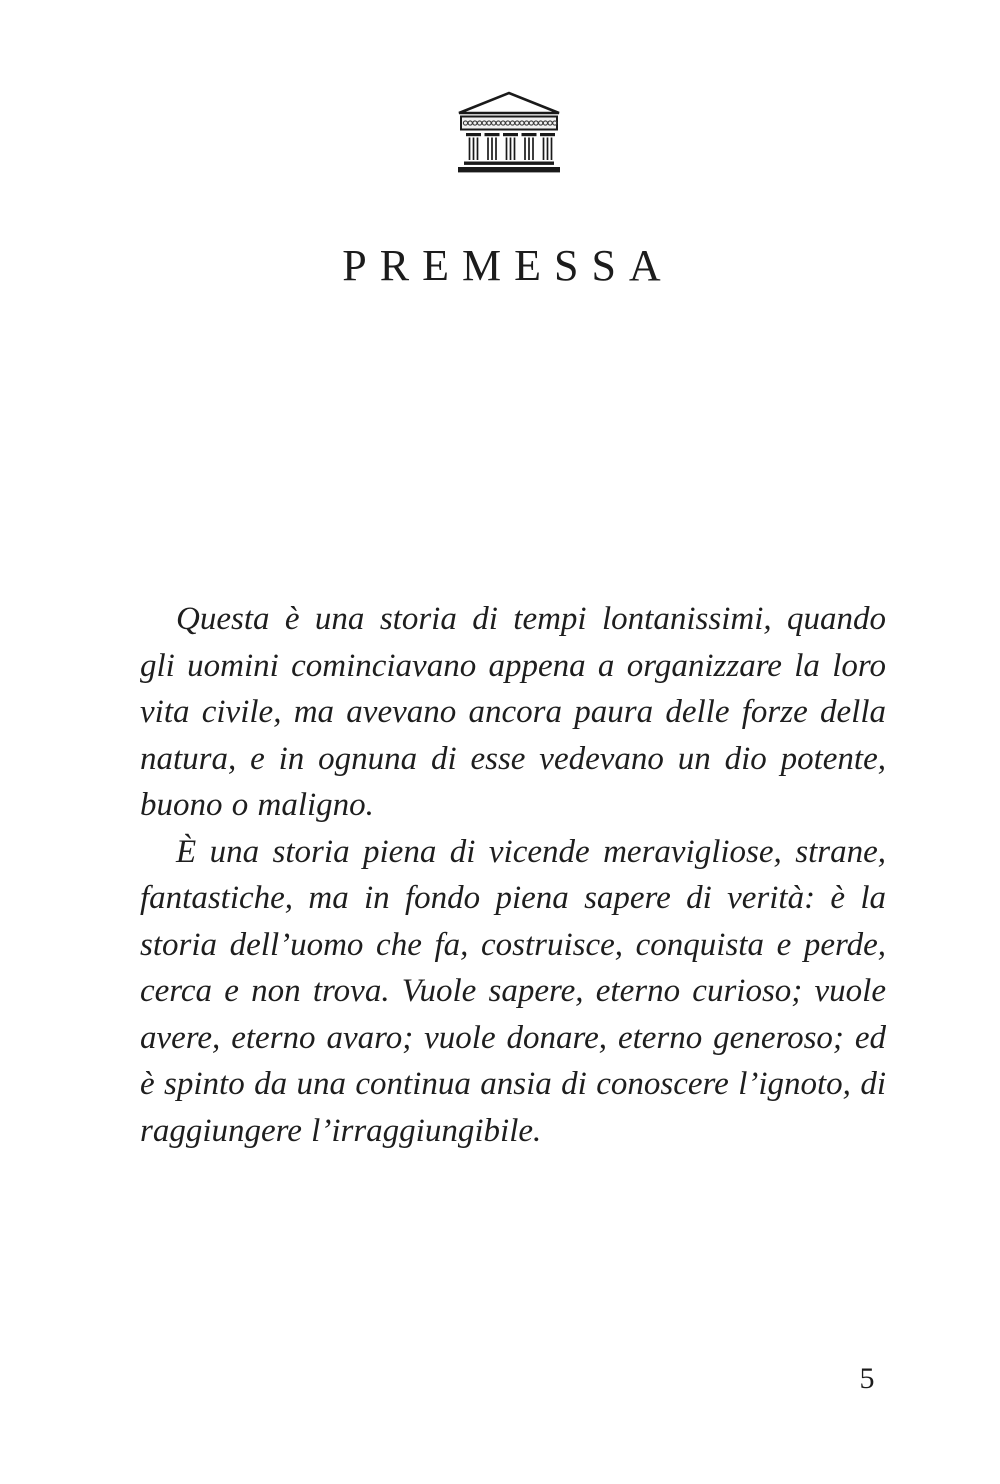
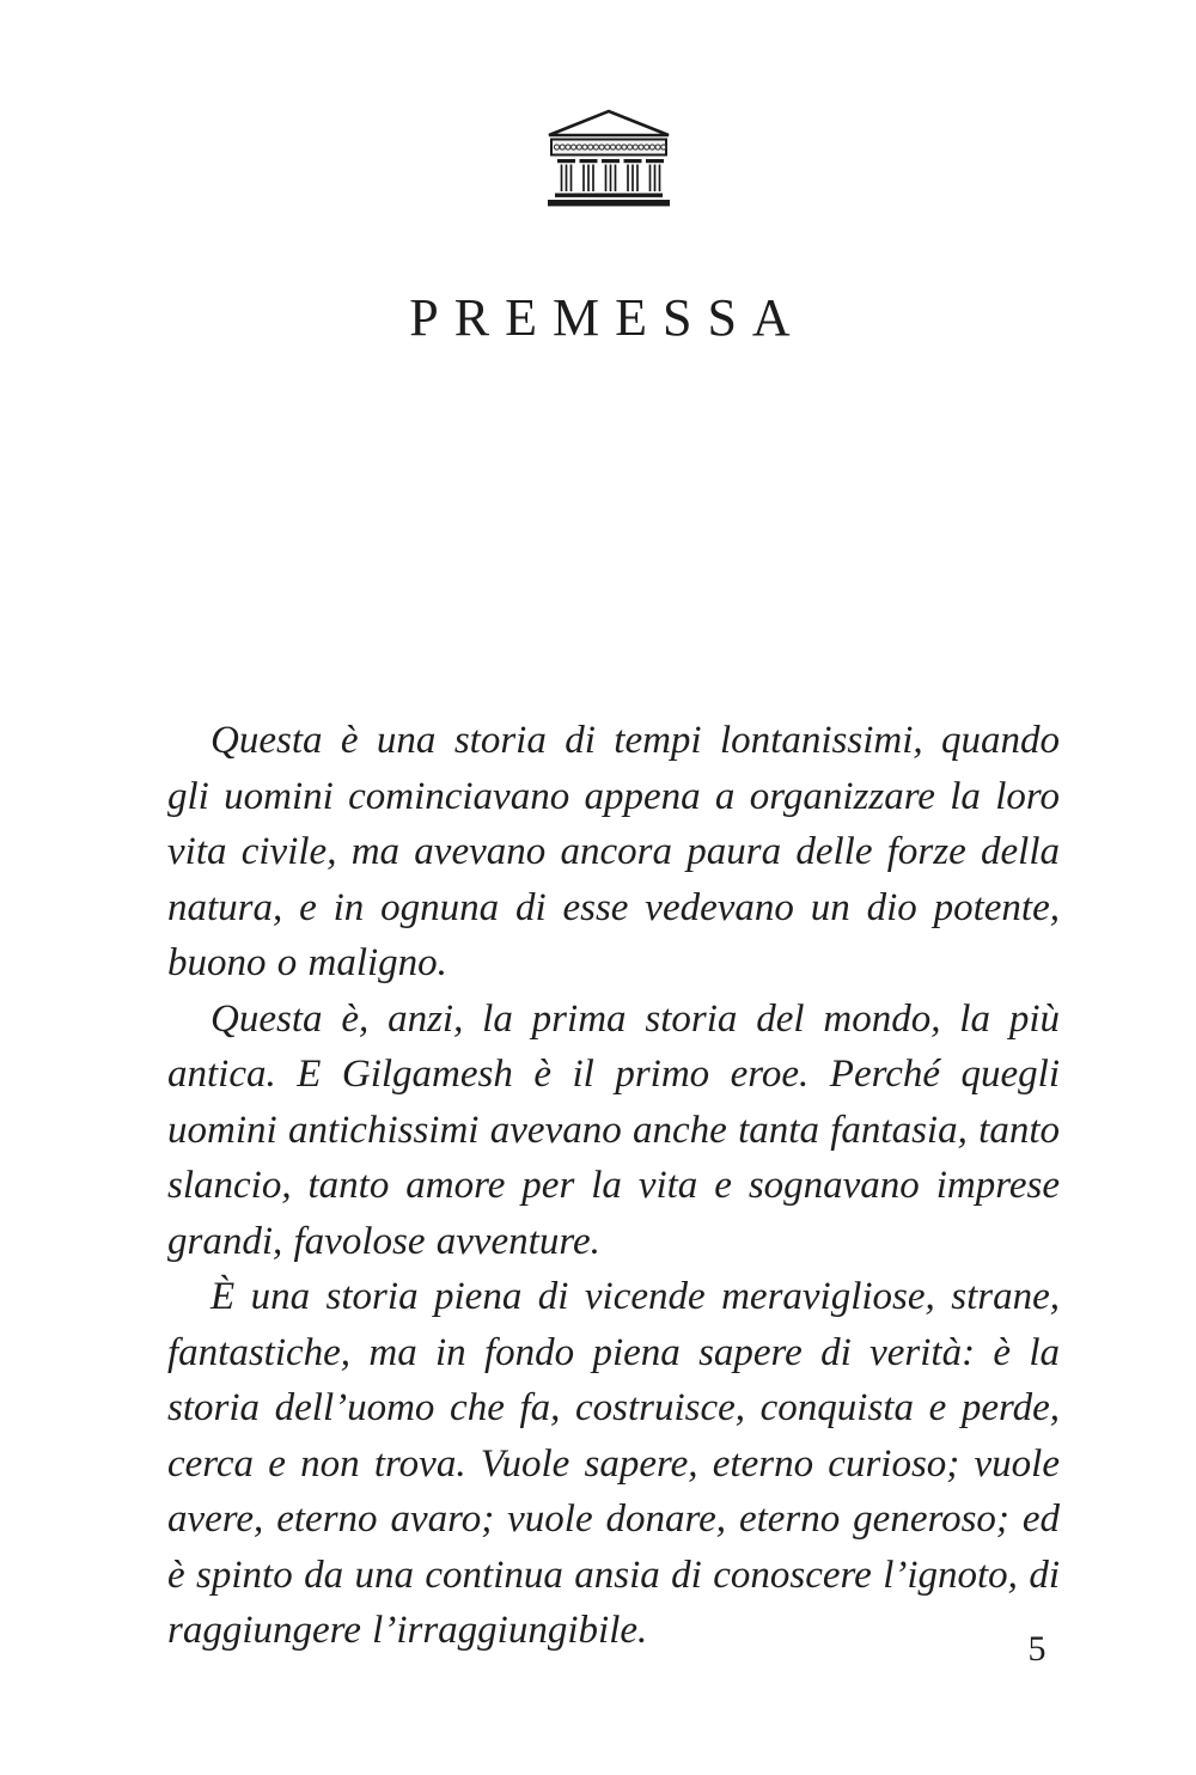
  PREMESSA
  Questa è una storia di tempi lontanissimi, quando gli uomini cominciavano appena a organizzare la loro vita civile, ma avevano ancora paura delle forze della natura, e in ognuna di esse vedevano un dio potente, buono o maligno.
+ Questa è, anzi, la prima storia del mondo, la più antica. E Gilgamesh è il primo eroe. Perché quegli uomini antichissimi avevano anche tanta fantasia, tanto slancio, tanto amore per la vita e sognavano imprese grandi, favolose avventure.
  È una storia piena di vicende meravigliose, strane, fantastiche, ma in fondo piena sapere di verità: è la storia dell’uomo che fa, costruisce, conquista e perde, cerca e non trova. Vuole sapere, eterno curioso; vuole avere, eterno avaro; vuole donare, eterno generoso; ed è spinto da una continua ansia di conoscere l’ignoto, di raggiungere l’irraggiungibile.
  5
